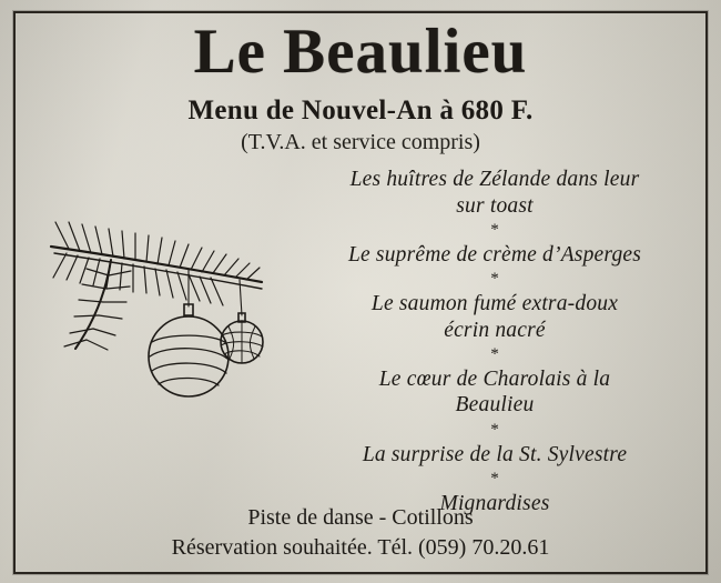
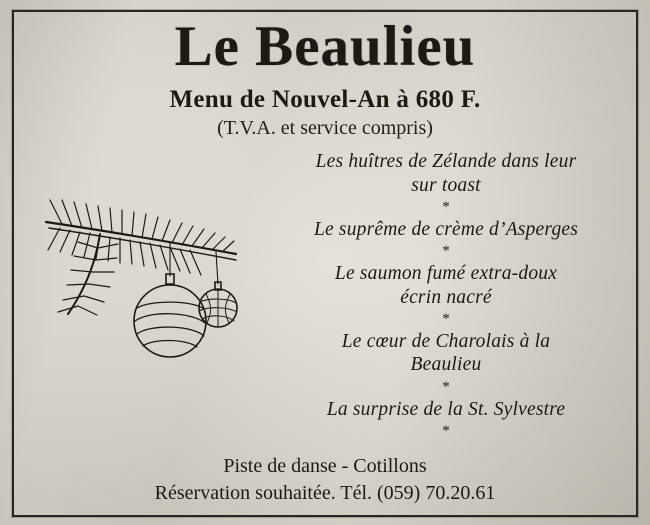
  Le Beaulieu
  Menu de Nouvel-An à 680 F.
  (T.V.A. et service compris)
  Les huîtres de Zélande dans leur
  sur toast
  *
  Le suprême de crème d’Asperges
  *
  Le saumon fumé extra-doux
  écrin nacré
  *
  Le cœur de Charolais à la
  Beaulieu
  *
  La surprise de la St. Sylvestre
  *
- Mignardises
  Piste de danse - Cotillons
  Réservation souhaitée. Tél. (059) 70.20.61
